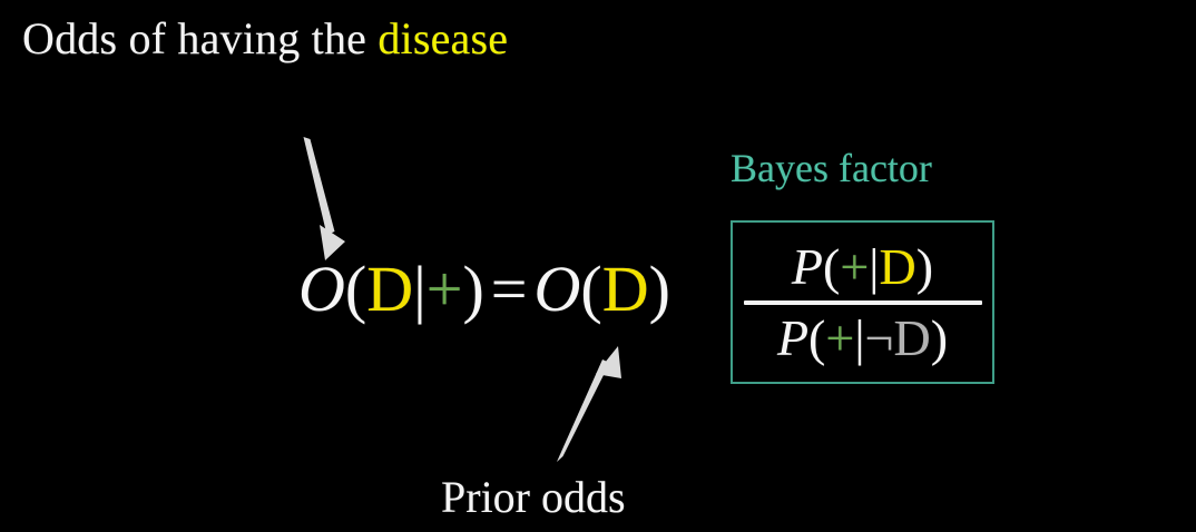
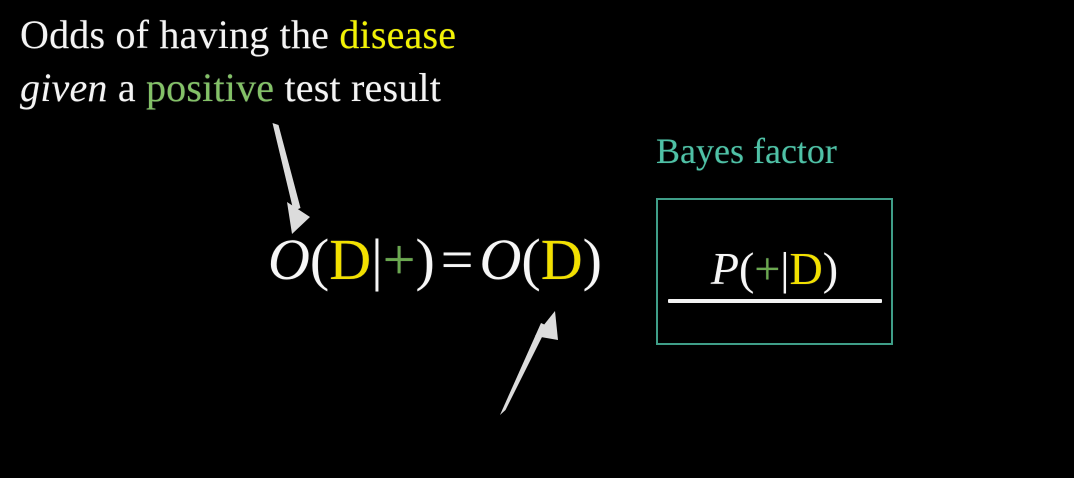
  Odds of having the disease
+ given a positive test result
  O(D|+)=O(D)
  Bayes factor
  P(+|D)
- P(+|¬D)
- Prior odds
